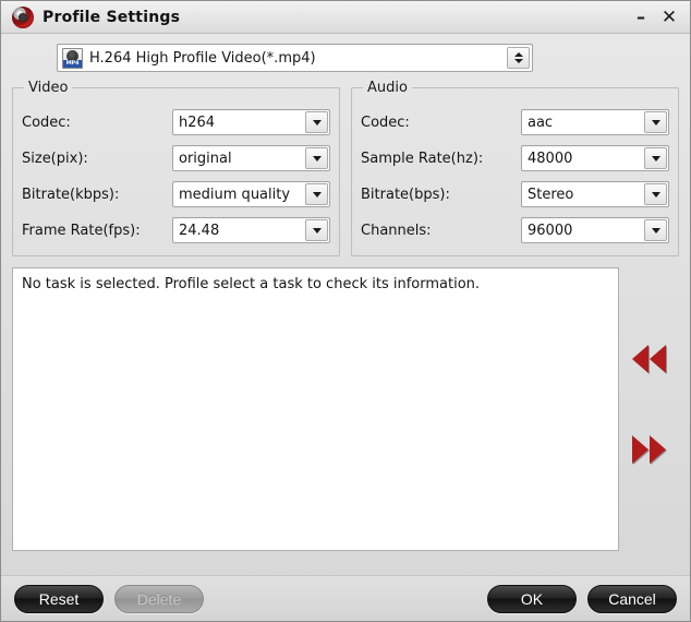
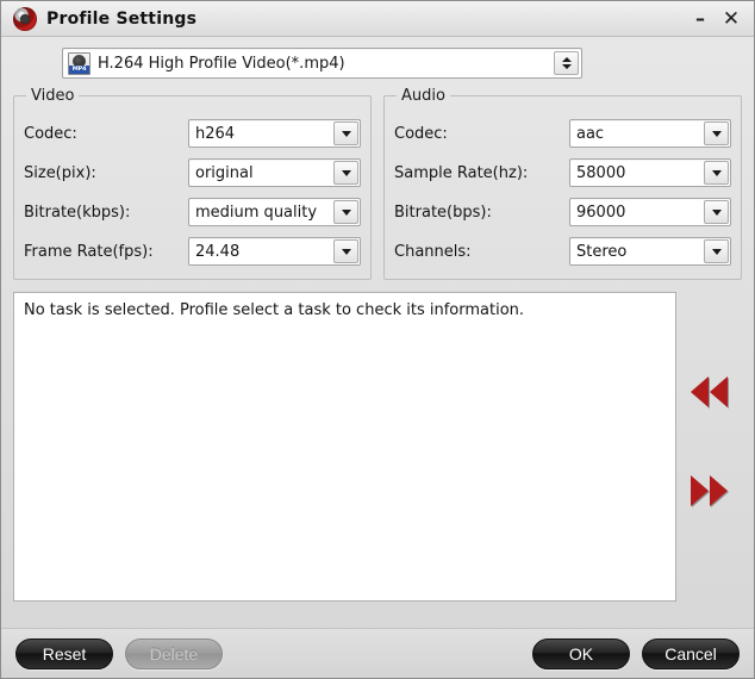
  Profile Settings
  –
  ✕
  H.264 High Profile Video(*.mp4)
  Video
  Codec:
  h264
  Size(pix):
  original
  Bitrate(kbps):
  medium quality
  Frame Rate(fps):
  24.48
  Audio
  Codec:
  aac
  Sample Rate(hz):
- 48000
+ 58000
  Bitrate(bps):
- Stereo
+ 96000
  Channels:
- 96000
+ Stereo
  No task is selected. Profile select a task to check its information.
  Reset
  Delete
  OK
  Cancel
